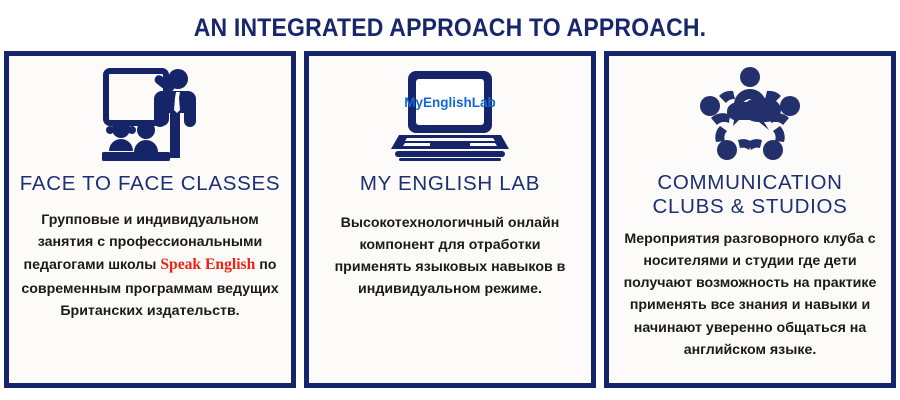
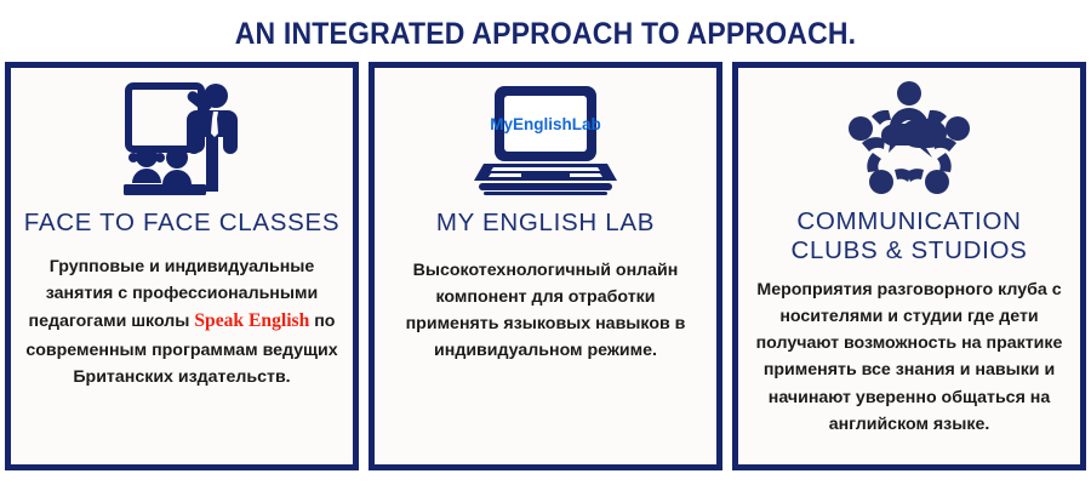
  AN INTEGRATED APPROACH TO APPROACH.
  FACE TO FACE CLASSES
- Групповые и индивидуальном занятия с профессиональными педагогами школы Speak English по современным программам ведущих Британских издательств.
+ Групповые и индивидуальные занятия с профессиональными педагогами школы Speak English по современным программам ведущих Британских издательств.
  MyEnglishLab
  MY ENGLISH LAB
  Высокотехнологичный онлайн компонент для отработки применять языковых навыков в индивидуальном режиме.
  COMMUNICATION
  CLUBS & STUDIOS
  Мероприятия разговорного клуба с носителями и студии где дети получают возможность на практике применять все знания и навыки и начинают уверенно общаться на английском языке.
